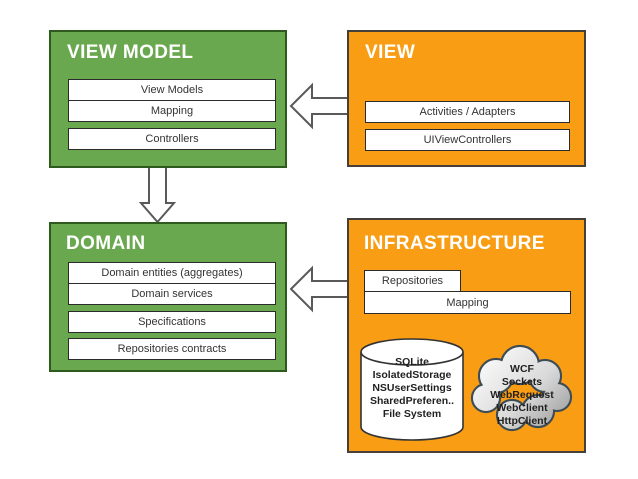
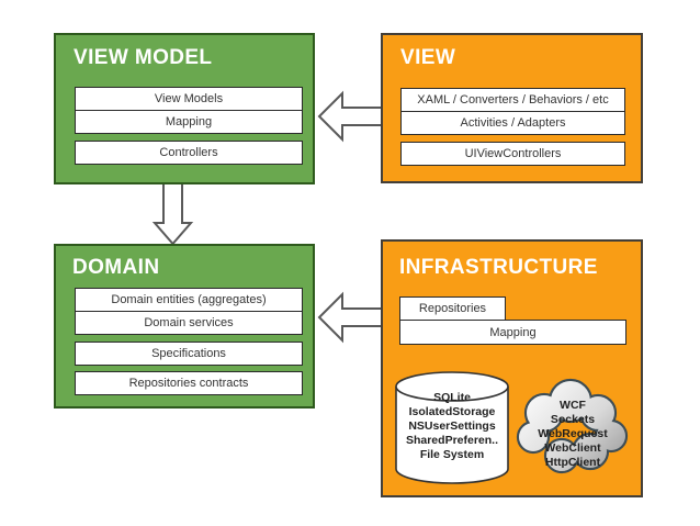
  VIEW MODEL
  View Models
  Mapping
  Controllers
  VIEW
+ XAML / Converters / Behaviors / etc
  Activities / Adapters
  UIViewControllers
  DOMAIN
  Domain entities (aggregates)
  Domain services
  Specifications
  Repositories contracts
  INFRASTRUCTURE
  Repositories
  Mapping
  SQLite
  IsolatedStorage
  NSUserSettings
  SharedPreferen..
  File System
  WCF
  Sockets
  WebRequest
  WebClient
  HttpClient
